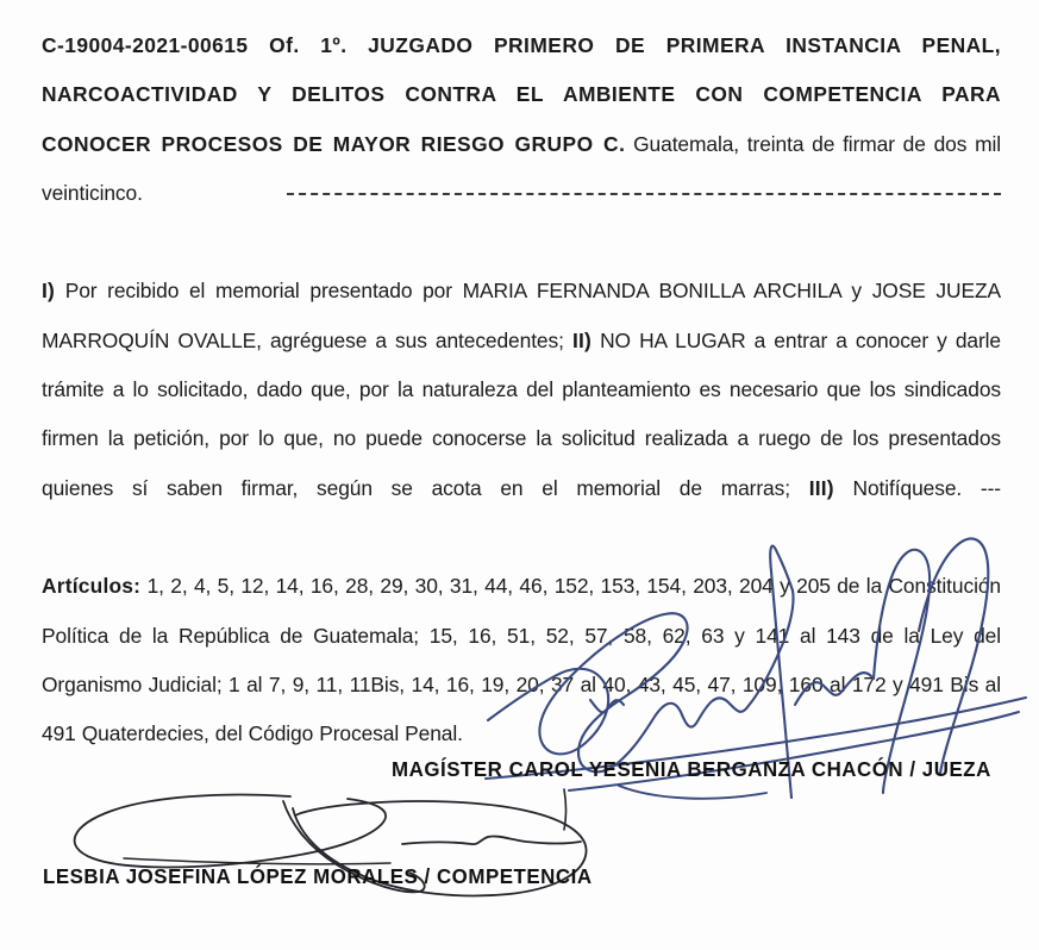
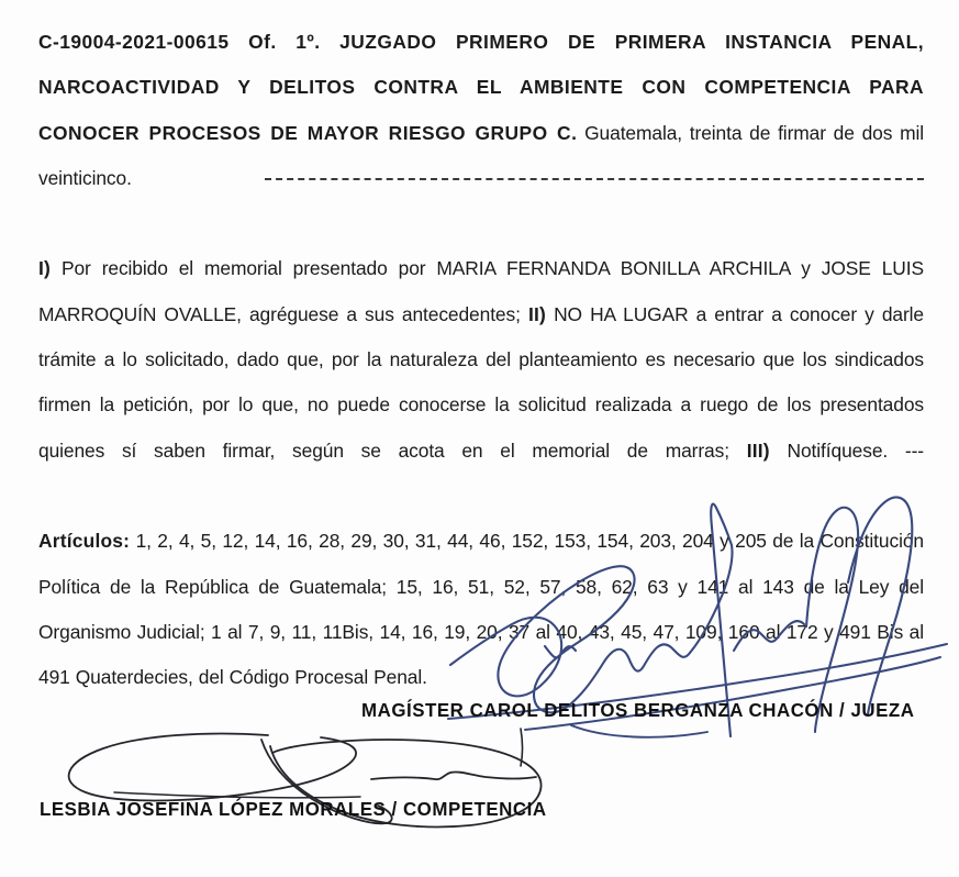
  C-19004-2021-00615 Of. 1º. JUZGADO PRIMERO DE PRIMERA INSTANCIA PENAL, NARCOACTIVIDAD Y DELITOS CONTRA EL AMBIENTE CON COMPETENCIA PARA CONOCER PROCESOS DE MAYOR RIESGO GRUPO C. Guatemala, treinta de firmar de dos mil veinticinco.
- I) Por recibido el memorial presentado por MARIA FERNANDA BONILLA ARCHILA y JOSE JUEZA MARROQUÍN OVALLE, agréguese a sus antecedentes; II) NO HA LUGAR a entrar a conocer y darle trámite a lo solicitado, dado que, por la naturaleza del planteamiento es necesario que los sindicados firmen la petición, por lo que, no puede conocerse la solicitud realizada a ruego de los presentados quienes sí saben firmar, según se acota en el memorial de marras; III) Notifíquese. ---
+ I) Por recibido el memorial presentado por MARIA FERNANDA BONILLA ARCHILA y JOSE LUIS MARROQUÍN OVALLE, agréguese a sus antecedentes; II) NO HA LUGAR a entrar a conocer y darle trámite a lo solicitado, dado que, por la naturaleza del planteamiento es necesario que los sindicados firmen la petición, por lo que, no puede conocerse la solicitud realizada a ruego de los presentados quienes sí saben firmar, según se acota en el memorial de marras; III) Notifíquese. ---
  Artículos: 1, 2, 4, 5, 12, 14, 16, 28, 29, 30, 31, 44, 46, 152, 153, 154, 203, 204 y 205 de la Contitución Política de la República de Guatemala; 15, 16, 51, 52, 57, 58, 62, 63 y 141 al 143 de la Leyel Organismo Judicial; 1 al 7, 9, 11, 11Bis, 14, 16, 19, 20 37 al 40,3, 45, 47, 109, 160 al 172 y 491 Bs al 491 Quaterdecies, del Código Procesal Penal.
- MAGÍSTER CAROL YESENIA BERGANZA CHACÓN / JUEZA
+ MAGÍSTER CAROL DELITOS BERGANZA CHACÓN / JUEZA
  LESBIA JOSEFINA LÓPEZ MORALES / COMPETENCIA
